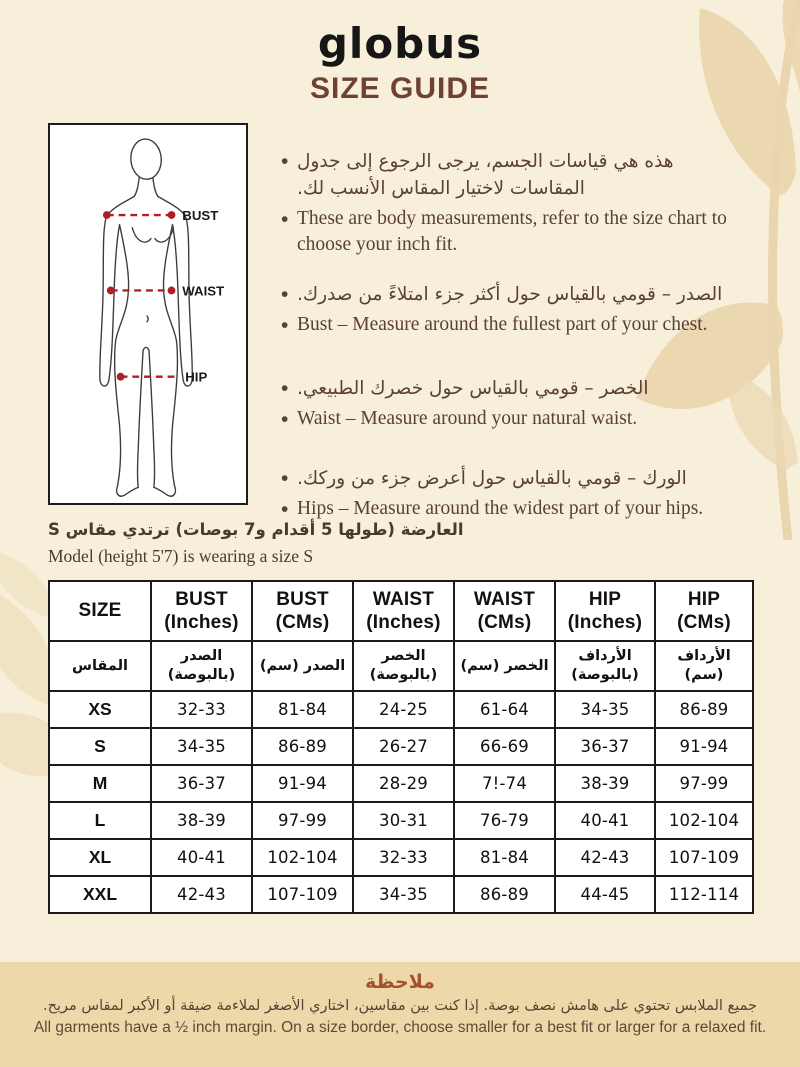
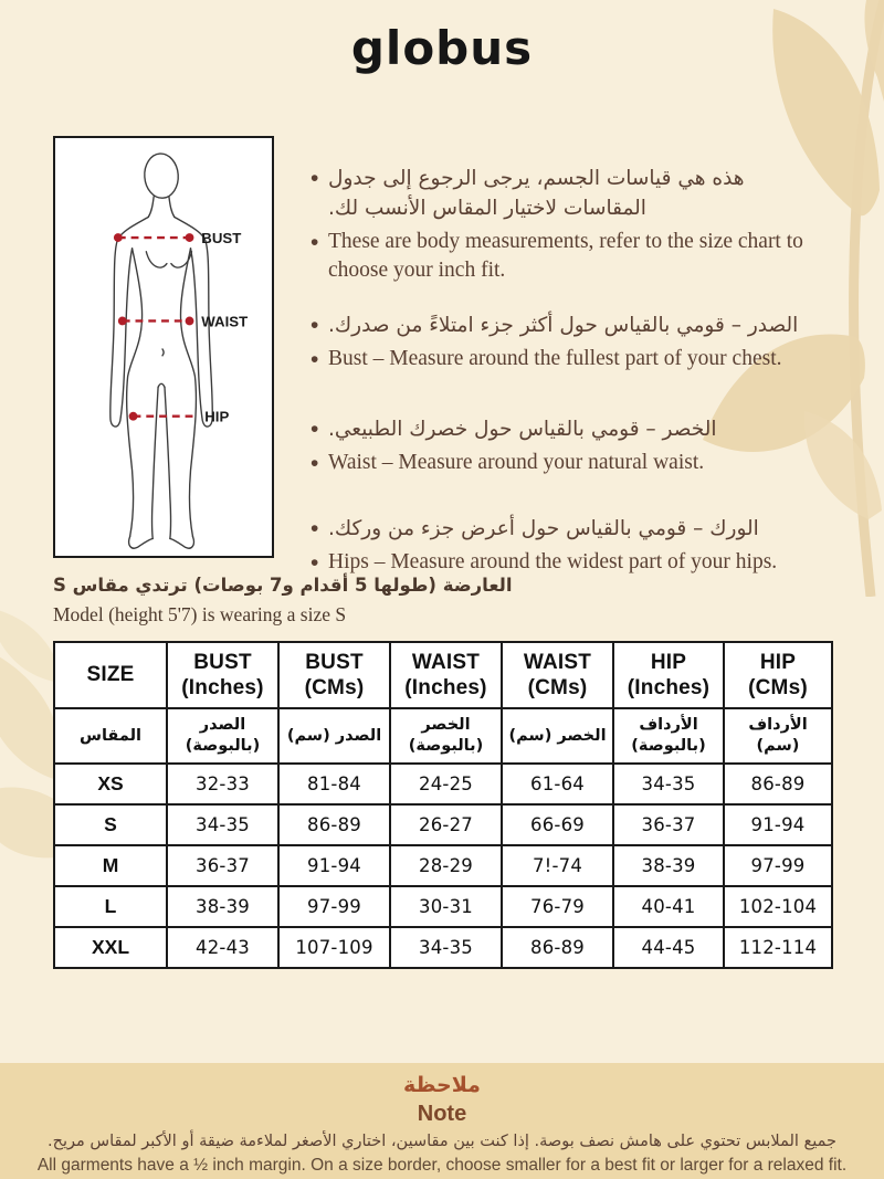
  globus
- SIZE GUIDE
  BUST
  WAIST
  HIP
  •
  هذه هي قياسات الجسم، يرجى الرجوع إلى جدول المقاسات لاختيار المقاس الأنسب لك.
  •
  These are body measurements, refer to the size chart to choose your inch fit.
  •
  الصدر – قومي بالقياس حول أكثر جزء امتلاءً من صدرك.
  •
  Bust – Measure around the fullest part of your chest.
  •
  الخصر – قومي بالقياس حول خصرك الطبيعي.
  •
  Waist – Measure around your natural waist.
  •
  الورك – قومي بالقياس حول أعرض جزء من وركك.
  •
  Hips – Measure around the widest part of your hips.
  العارضة (طولها 5 أقدام و7 بوصات) ترتدي مقاس S
  Model (height 5'7) is wearing a size S
  SIZE	BUST(Inches)	BUST(CMs)	WAIST(Inches)	WAIST(CMs)	HIP(Inches)	HIP(CMs)
  المقاس	الصدر (بالبوصة)	الصدر (سم)	الخصر (بالبوصة)	الخصر (سم)	الأرداف (بالبوصة)	الأرداف (سم)
  XS	32-33	81-84	24-25	61-64	34-35	86-89
  S	34-35	86-89	26-27	66-69	36-37	91-94
  M	36-37	91-94	28-29	7!-74	38-39	97-99
  L	38-39	97-99	30-31	76-79	40-41	102-104
- XL	40-41	102-104	32-33	81-84	42-43	107-109
  XXL	42-43	107-109	34-35	86-89	44-45	112-114
  ملاحظة
+ Note
  جميع الملابس تحتوي على هامش نصف بوصة. إذا كنت بين مقاسين، اختاري الأصغر لملاءمة ضيقة أو الأكبر لمقاس مريح.
  All garments have a ½ inch margin. On a size border, choose smaller for a best fit or larger for a relaxed fit.
